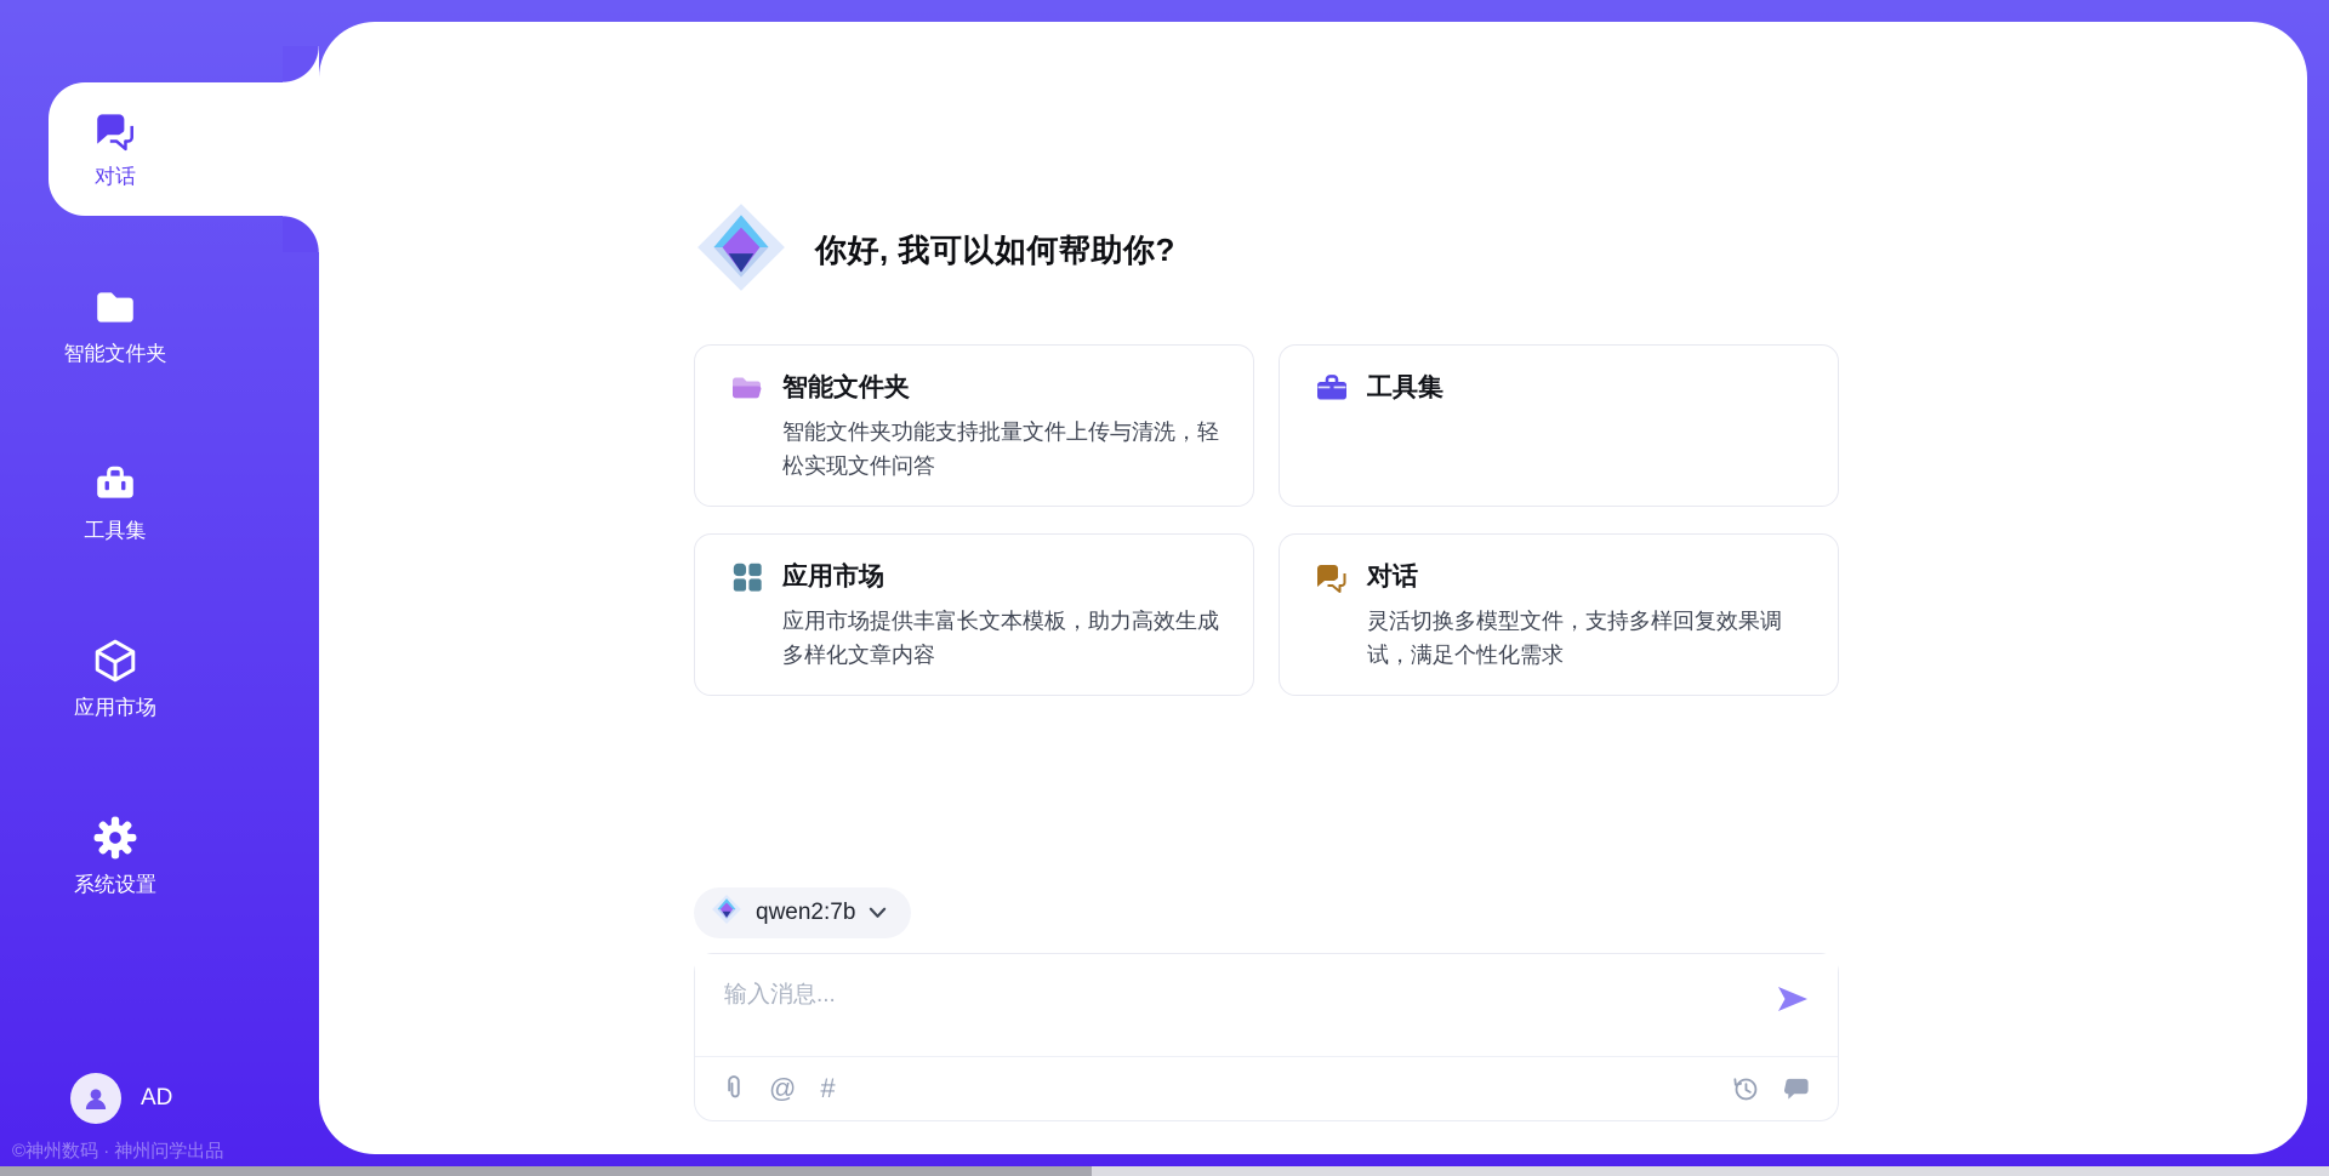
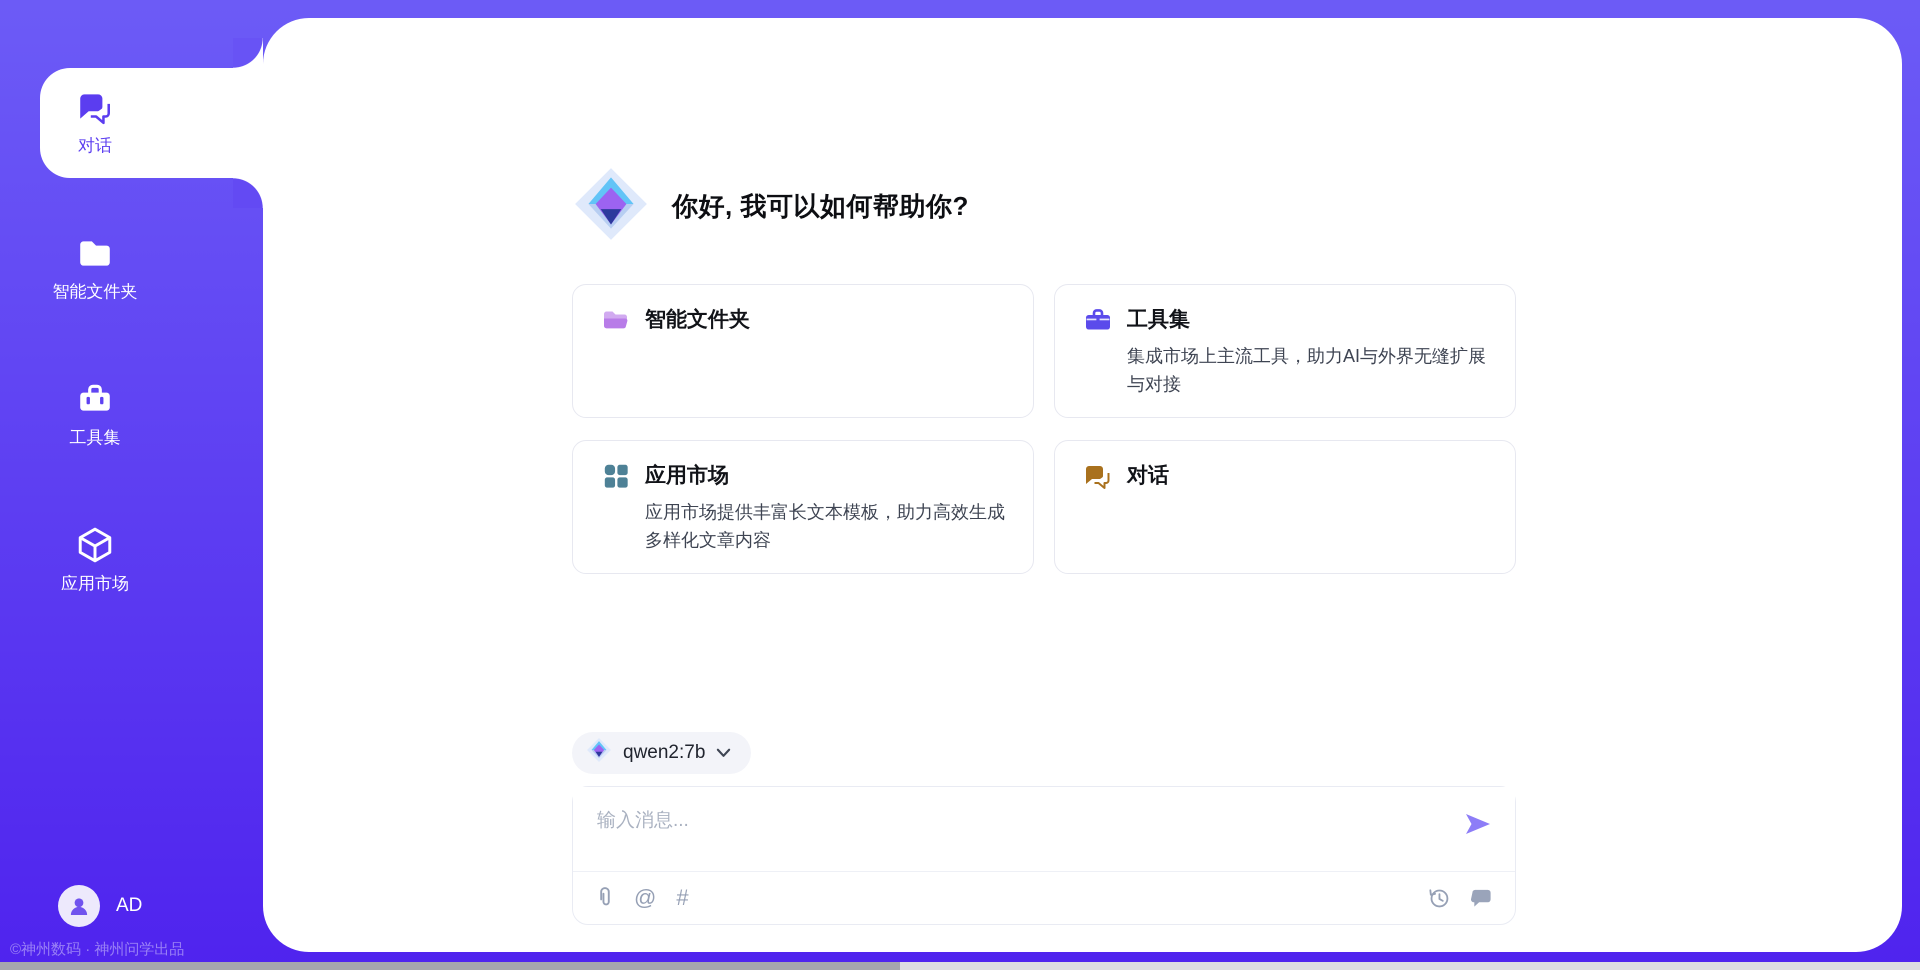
  对话
  智能文件夹
  工具集
  应用市场
- 系统设置
  AD
  ©神州数码 · 神州问学出品
  你好, 我可以如何帮助你?
  智能文件夹
- 智能文件夹功能支持批量文件上传与清洗，轻松实现文件问答
  工具集
+ 集成市场上主流工具，助力AI与外界无缝扩展与对接
  应用市场
  应用市场提供丰富长文本模板，助力高效生成多样化文章内容
  对话
- 灵活切换多模型文件，支持多样回复效果调试，满足个性化需求
  qwen2:7b
  输入消息...
  @
  #
